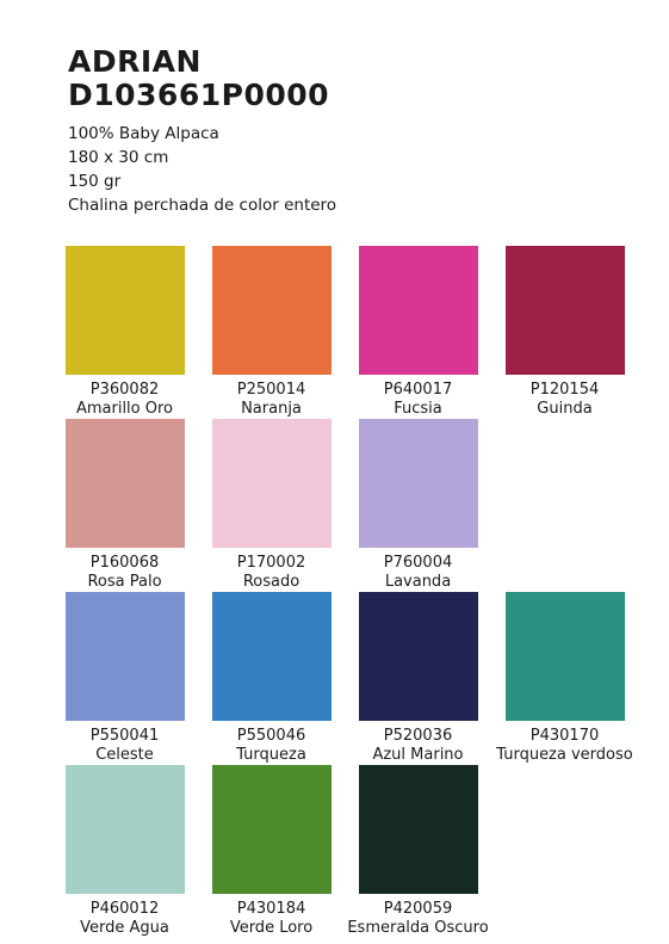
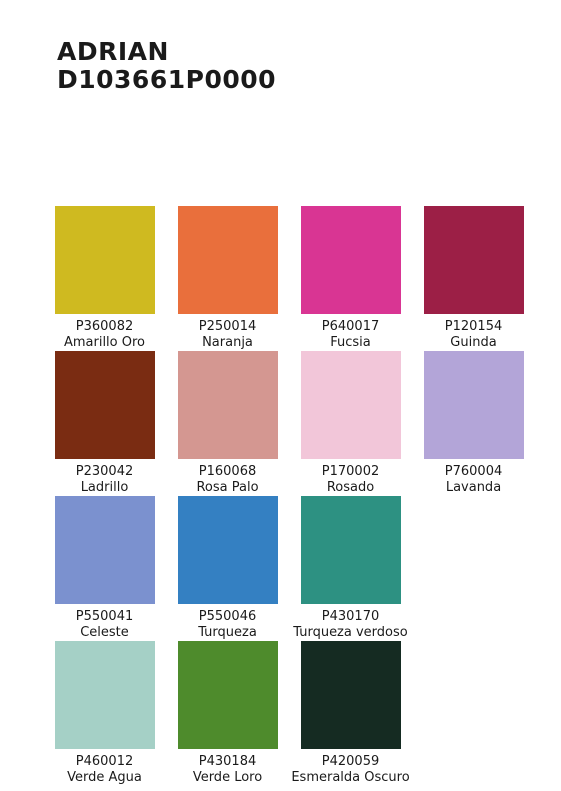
  ADRIAN
  D103661P0000
- 100% Baby Alpaca
- 180 x 30 cm
- 150 gr
- Chalina perchada de color entero
  P360082
  Amarillo Oro
  P250014
  Naranja
  P640017
  Fucsia
  P120154
  Guinda
+ P230042
+ Ladrillo
  P160068
  Rosa Palo
  P170002
  Rosado
  P760004
  Lavanda
  P550041
  Celeste
  P550046
  Turqueza
- P520036
- Azul Marino
  P430170
  Turqueza verdoso
  P460012
  Verde Agua
  P430184
  Verde Loro
  P420059
  Esmeralda Oscuro
